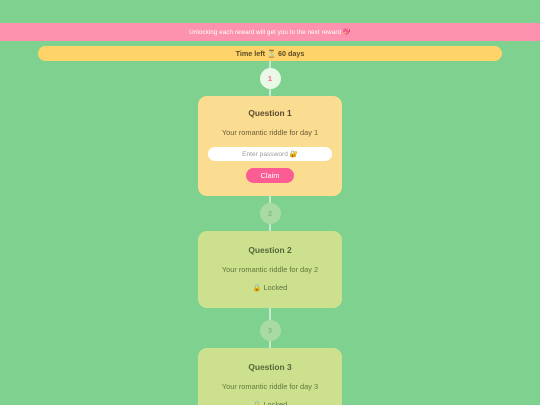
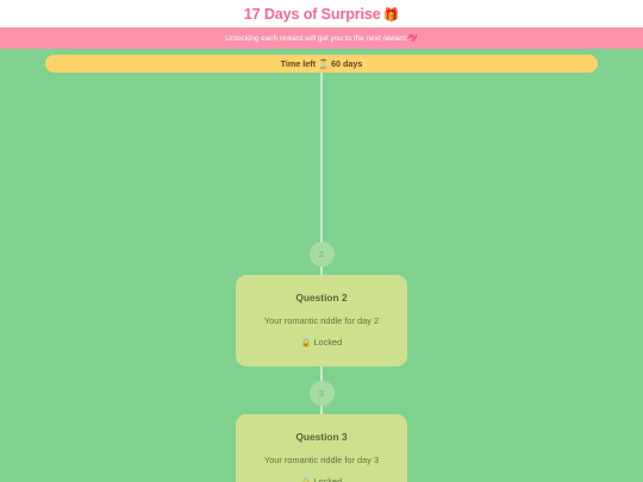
+ 17 Days of Surprise 🎁
  Time left ⏳ 60 days
- 1
- Question 1
- Your romantic riddle for day 1
- Enter password 🔐
- Claim
  2
  Question 2
  Your romantic riddle for day 2
  Locked
  3
  Question 3
  Your romantic riddle for day 3
